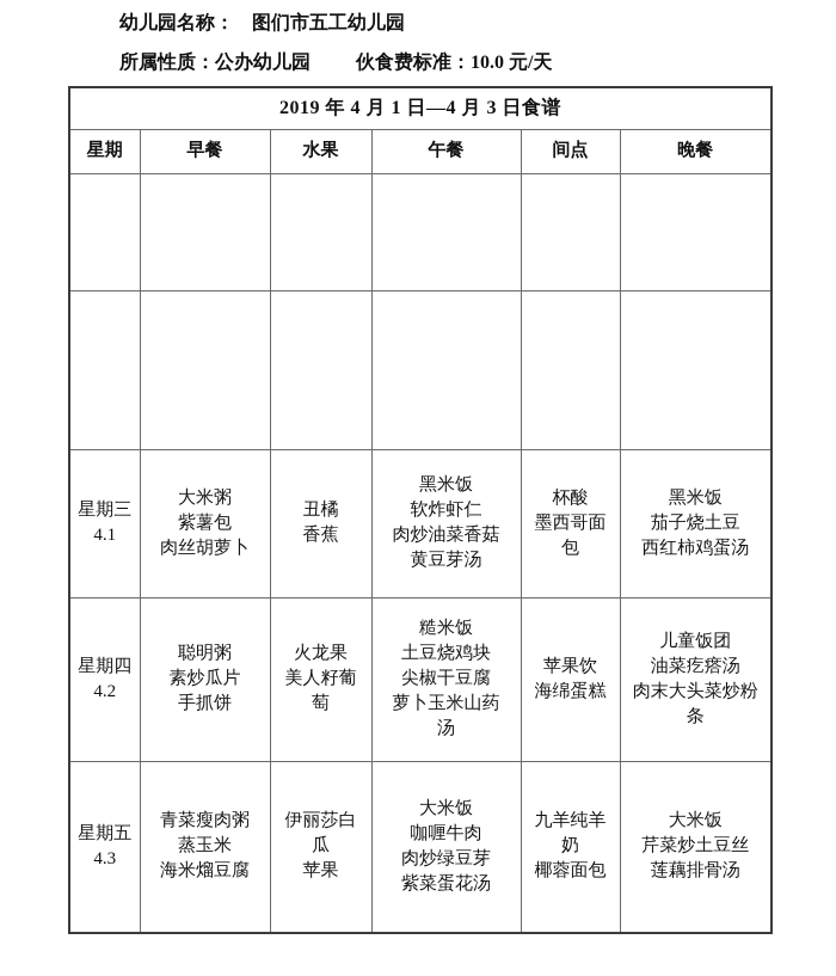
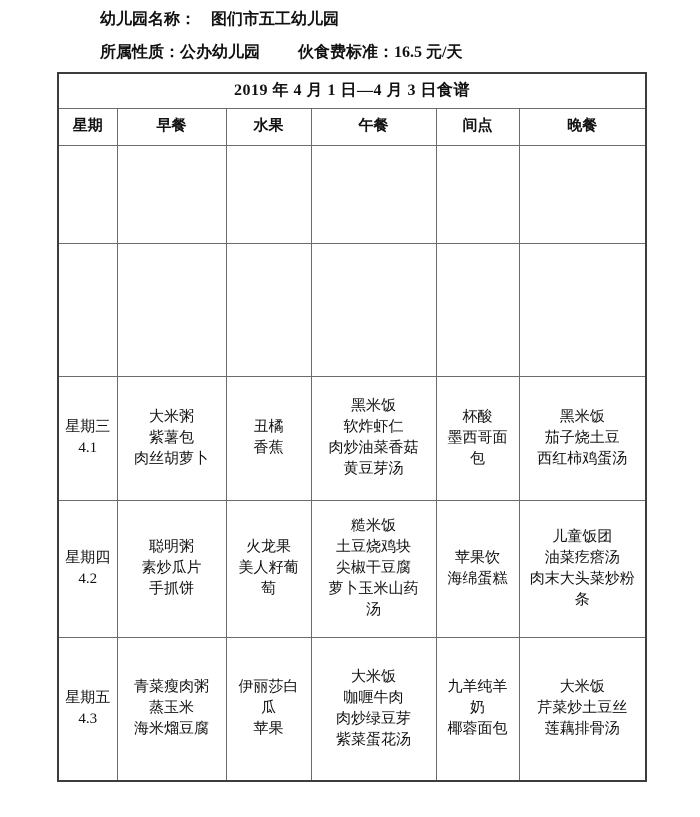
  幼儿园名称： 图们市五工幼儿园
- 所属性质：公办幼儿园 伙食费标准：10.0 元/天
+ 所属性质：公办幼儿园 伙食费标准：16.5 元/天
  2019 年 4 月 1 日—4 月 3 日食谱
  星期	早餐	水果	午餐	间点	晚餐
  星期三 4.1	大米粥 紫薯包 肉丝胡萝卜	丑橘 香蕉	黑米饭 软炸虾仁 肉炒油菜香菇 黄豆芽汤	杯酸 墨西哥面包	黑米饭 茄子烧土豆 西红柿鸡蛋汤
  星期四 4.2	聪明粥 素炒瓜片 手抓饼	火龙果 美人籽葡萄	糙米饭 土豆烧鸡块 尖椒干豆腐 萝卜玉米山药汤	苹果饮 海绵蛋糕	儿童饭团 油菜疙瘩汤 肉末大头菜炒粉条
  星期五 4.3	青菜瘦肉粥 蒸玉米 海米熘豆腐	伊丽莎白瓜 苹果	大米饭 咖喱牛肉 肉炒绿豆芽 紫菜蛋花汤	九羊纯羊奶 椰蓉面包	大米饭 芹菜炒土豆丝 莲藕排骨汤
